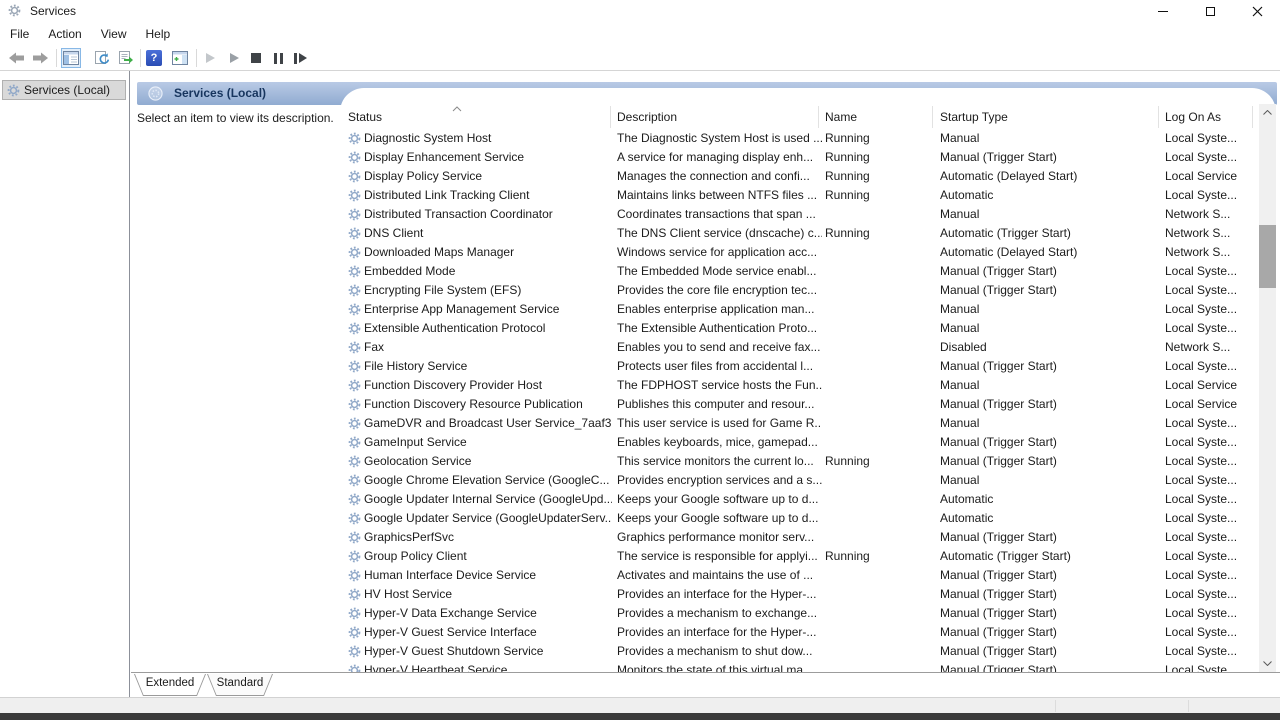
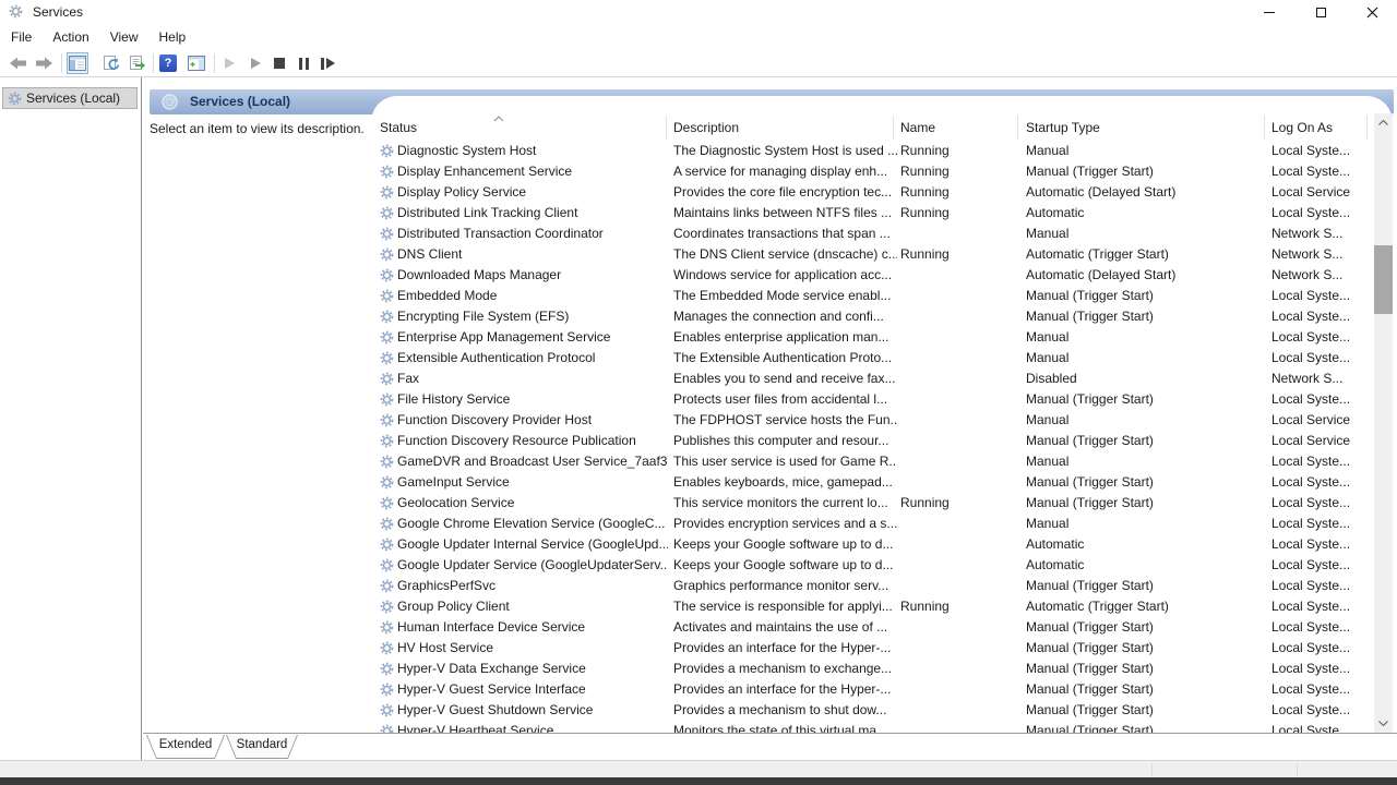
  Services
  File
  Action
  View
  Help
  ?
  Services (Local)
  Services (Local)
  Select an item to view its description.
  Status
  Description
  Name
  Startup Type
  Log On As
  Diagnostic System Host
  The Diagnostic System Host is used ...
  Running
  Manual
  Local Syste...
  Display Enhancement Service
  A service for managing display enh...
  Running
  Manual (Trigger Start)
  Local Syste...
  Display Policy Service
- Manages the connection and confi...
+ Provides the core file encryption tec...
  Running
  Automatic (Delayed Start)
  Local Service
  Distributed Link Tracking Client
  Maintains links between NTFS files ...
  Running
  Automatic
  Local Syste...
  Distributed Transaction Coordinator
  Coordinates transactions that span ...
  Manual
  Network S...
  DNS Client
  The DNS Client service (dnscache) c..
  Running
  Automatic (Trigger Start)
  Network S...
  Downloaded Maps Manager
  Windows service for application acc...
  Automatic (Delayed Start)
  Network S...
  Embedded Mode
  The Embedded Mode service enabl...
  Manual (Trigger Start)
  Local Syste...
  Encrypting File System (EFS)
- Provides the core file encryption tec...
+ Manages the connection and confi...
  Manual (Trigger Start)
  Local Syste...
  Enterprise App Management Service
  Enables enterprise application man...
  Manual
  Local Syste...
  Extensible Authentication Protocol
  The Extensible Authentication Proto...
  Manual
  Local Syste...
  Fax
  Enables you to send and receive fax...
  Disabled
  Network S...
  File History Service
  Protects user files from accidental l...
  Manual (Trigger Start)
  Local Syste...
  Function Discovery Provider Host
  The FDPHOST service hosts the Fun..
  Manual
  Local Service
  Function Discovery Resource Publication
  Publishes this computer and resour...
  Manual (Trigger Start)
  Local Service
  GameDVR and Broadcast User Service_7aaf3
  This user service is used for Game R..
  Manual
  Local Syste...
  GameInput Service
  Enables keyboards, mice, gamepad...
  Manual (Trigger Start)
  Local Syste...
  Geolocation Service
  This service monitors the current lo...
  Running
  Manual (Trigger Start)
  Local Syste...
  Google Chrome Elevation Service (GoogleC...
  Provides encryption services and a s...
  Manual
  Local Syste...
  Google Updater Internal Service (GoogleUpd...
  Keeps your Google software up to d...
  Automatic
  Local Syste...
  Google Updater Service (GoogleUpdaterServ..
  Keeps your Google software up to d...
  Automatic
  Local Syste...
  GraphicsPerfSvc
  Graphics performance monitor serv...
  Manual (Trigger Start)
  Local Syste...
  Group Policy Client
  The service is responsible for applyi...
  Running
  Automatic (Trigger Start)
  Local Syste...
  Human Interface Device Service
  Activates and maintains the use of ...
  Manual (Trigger Start)
  Local Syste...
  HV Host Service
  Provides an interface for the Hyper-...
  Manual (Trigger Start)
  Local Syste...
  Hyper-V Data Exchange Service
  Provides a mechanism to exchange...
  Manual (Trigger Start)
  Local Syste...
  Hyper-V Guest Service Interface
  Provides an interface for the Hyper-...
  Manual (Trigger Start)
  Local Syste...
  Hyper-V Guest Shutdown Service
  Provides a mechanism to shut dow...
  Manual (Trigger Start)
  Local Syste...
  Hyper-V Heartbeat Service
  Monitors the state of this virtual ma...
  Manual (Trigger Start)
  Local Syste...
  Extended
  Standard
